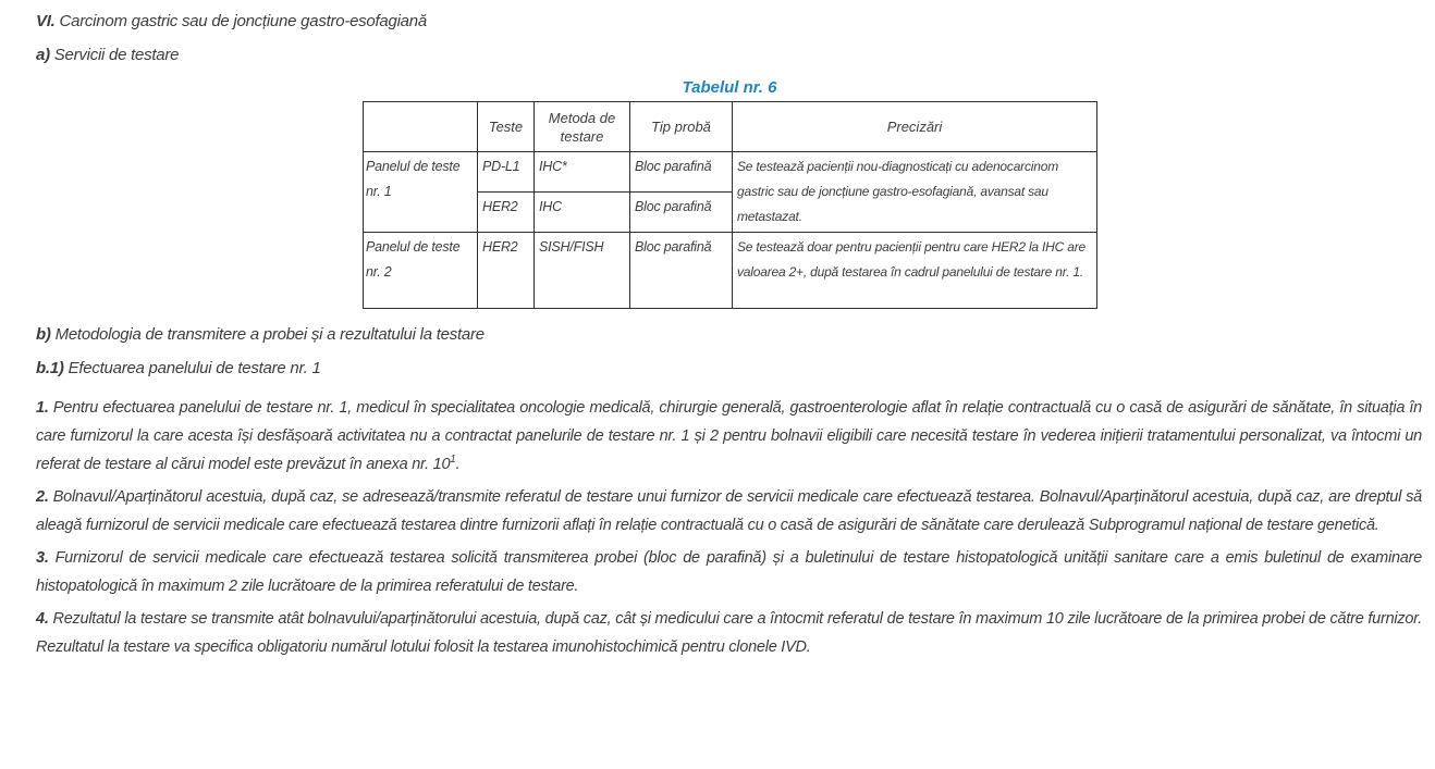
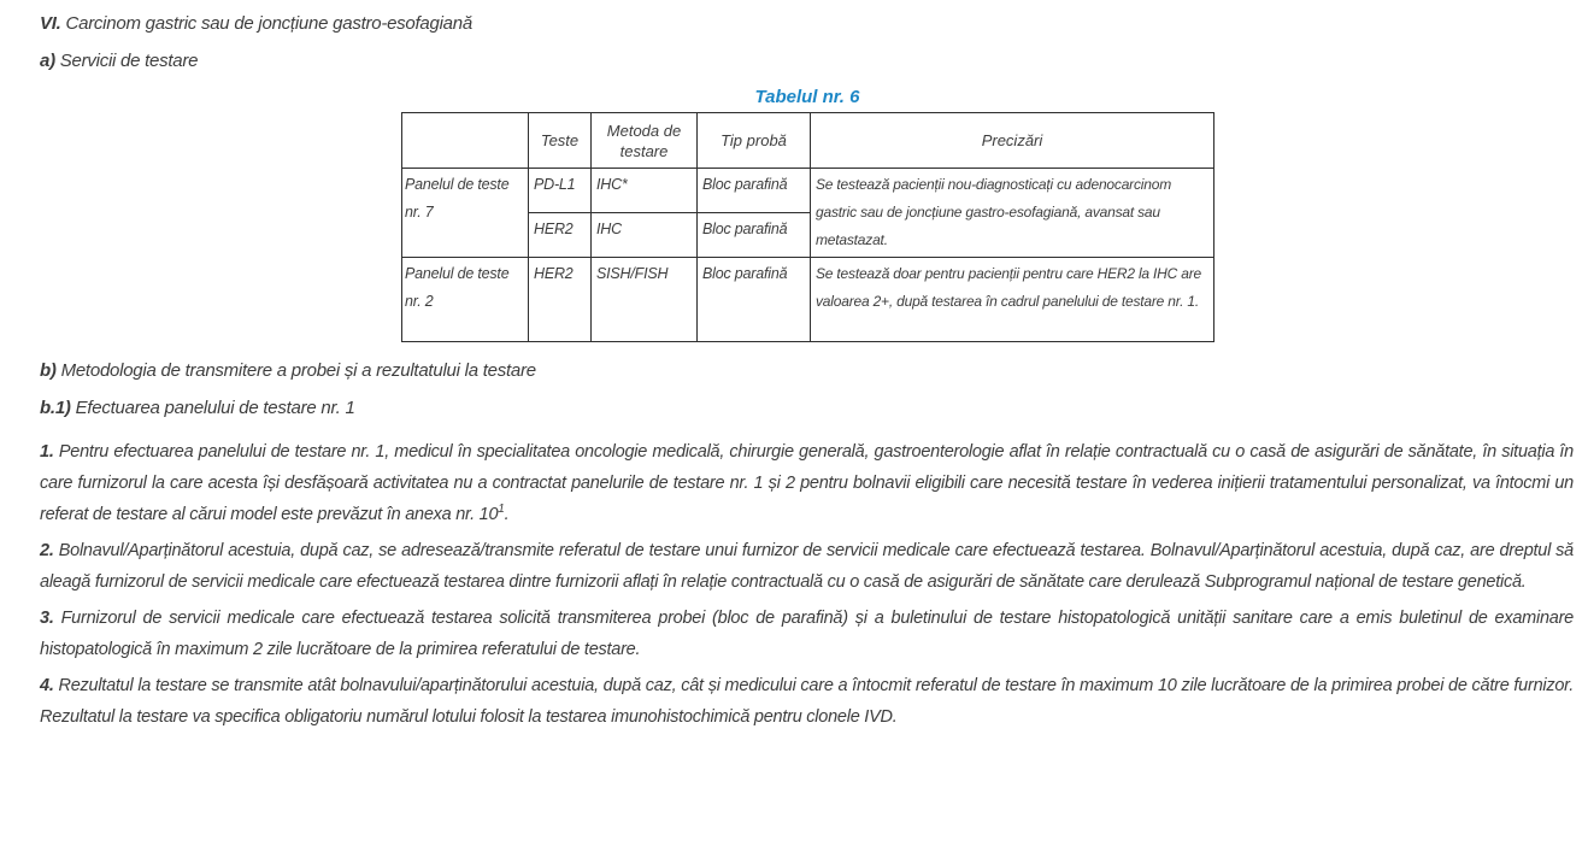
  VI. Carcinom gastric sau de joncțiune gastro-esofagiană
  a) Servicii de testare
  Tabelul nr. 6
  	Teste	Metoda de testare	Tip probă	Precizări
- Panelul de teste nr. 1	PD-L1	IHC*	Bloc parafină	Se testează pacienții nou-diagnosticați cu adenocarcinom gastric sau de joncțiune gastro-esofagiană, avansat sau metastazat.
+ Panelul de teste nr. 7	PD-L1	IHC*	Bloc parafină	Se testează pacienții nou-diagnosticați cu adenocarcinom gastric sau de joncțiune gastro-esofagiană, avansat sau metastazat.
  HER2	IHC	Bloc parafină
  Panelul de teste nr. 2	HER2	SISH/FISH	Bloc parafină	Se testează doar pentru pacienții pentru care HER2 la IHC are valoarea 2+, după testarea în cadrul panelului de testare nr. 1.
  b) Metodologia de transmitere a probei și a rezultatului la testare
  b.1) Efectuarea panelului de testare nr. 1
  1. Pentru efectuarea panelului de testare nr. 1, medicul în specialitatea oncologie medicală, chirurgie generală, gastroenterologie aflat în relație contractuală cu o casă de asigurări de sănătate, în situația în care furnizorul la care acesta își desfășoară activitatea nu a contractat panelurile de testare nr. 1 și 2 pentru bolnavii eligibili care necesită testare în vederea inițierii tratamentului personalizat, va întocmi un referat de testare al cărui model este prevăzut în anexa nr. 101.
  2. Bolnavul/Aparținătorul acestuia, după caz, se adresează/transmite referatul de testare unui furnizor de servicii medicale care efectuează testarea. Bolnavul/Aparținătorul acestuia, după caz, are dreptul să aleagă furnizorul de servicii medicale care efectuează testarea dintre furnizorii aflați în relație contractuală cu o casă de asigurări de sănătate care derulează Subprogramul național de testare genetică.
  3. Furnizorul de servicii medicale care efectuează testarea solicită transmiterea probei (bloc de parafină) și a buletinului de testare histopatologică unității sanitare care a emis buletinul de examinare histopatologică în maximum 2 zile lucrătoare de la primirea referatului de testare.
  4. Rezultatul la testare se transmite atât bolnavului/aparținătorului acestuia, după caz, cât și medicului care a întocmit referatul de testare în maximum 10 zile lucrătoare de la primirea probei de către furnizor. Rezultatul la testare va specifica obligatoriu numărul lotului folosit la testarea imunohistochimică pentru clonele IVD.
